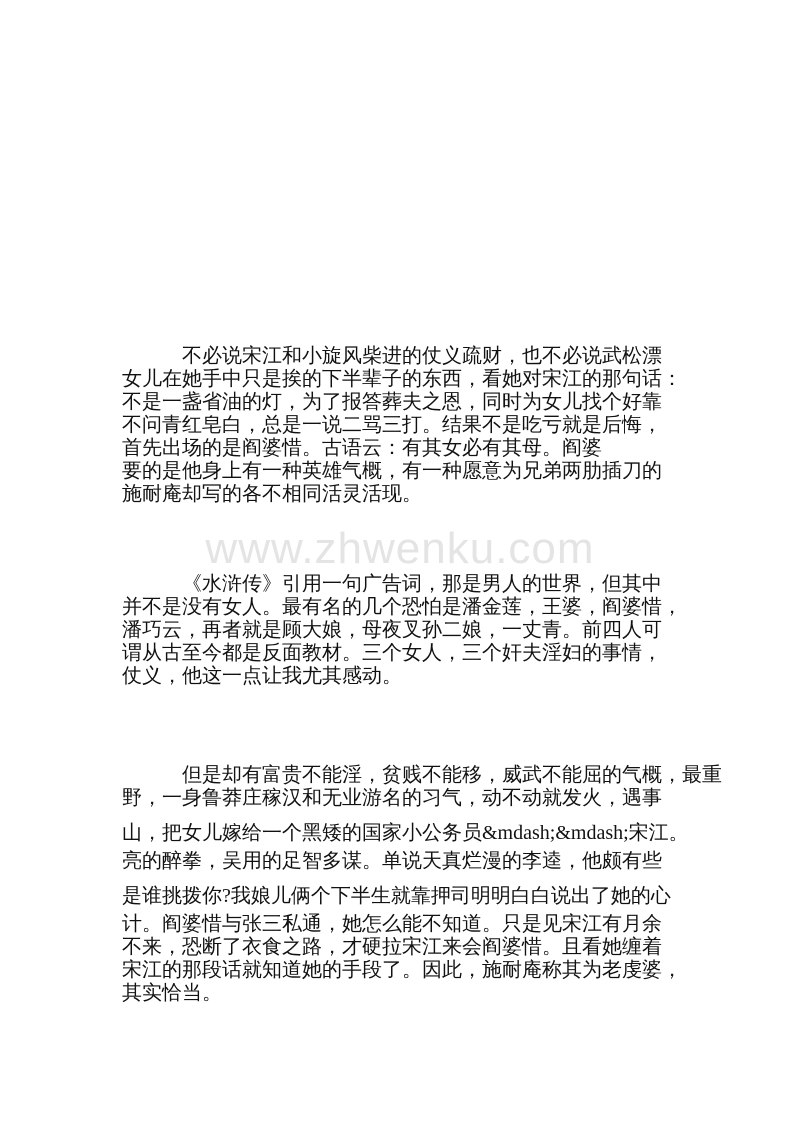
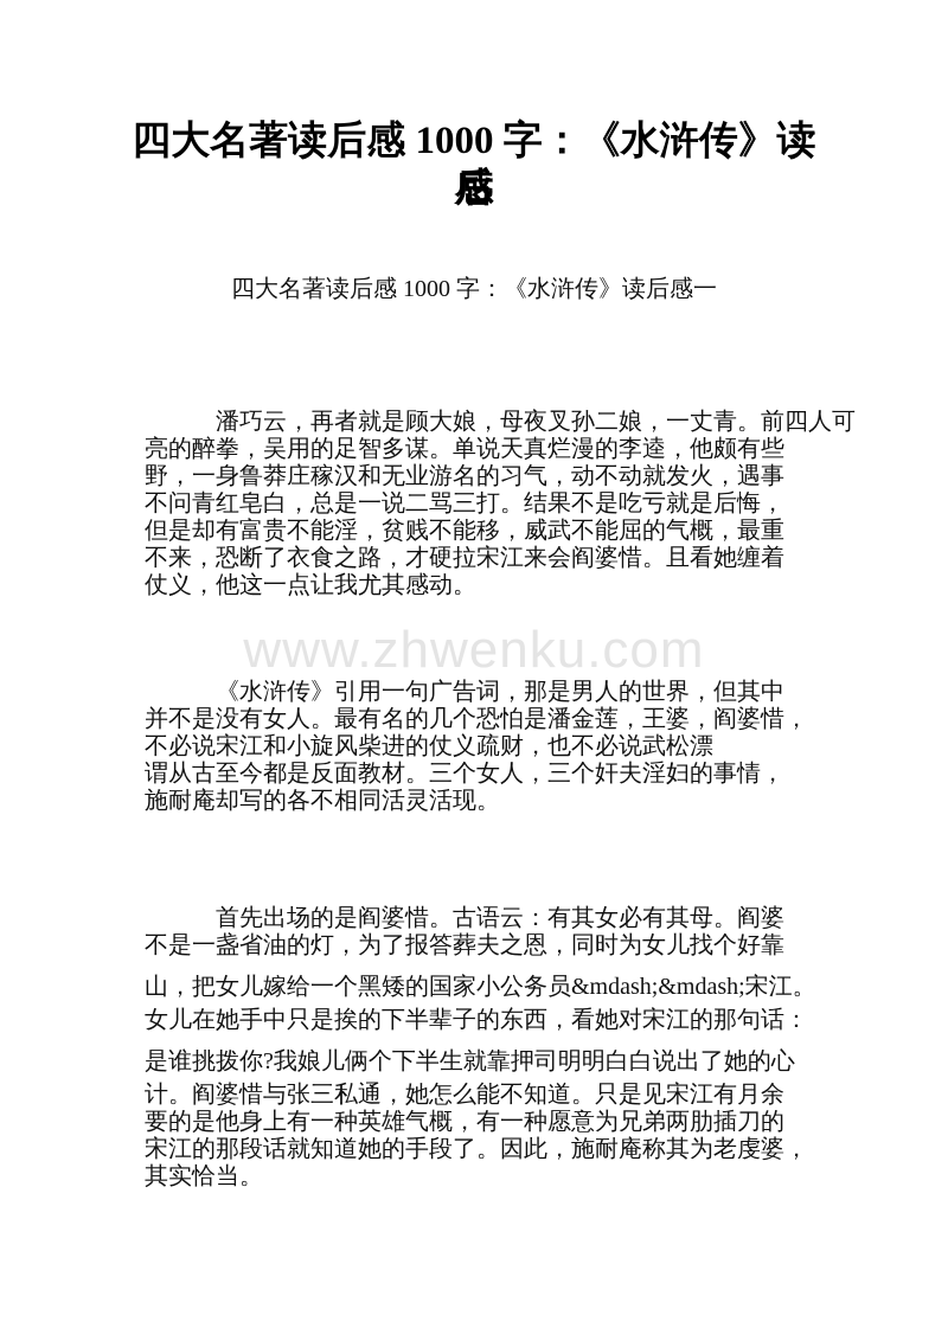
+ 四大名著读后感 1000 字：《水浒传》读后
+ 感
+ 四大名著读后感 1000 字：《水浒传》读后感一
- 不必说宋江和小旋风柴进的仗义疏财，也不必说武松漂
+ 潘巧云，再者就是顾大娘，母夜叉孙二娘，一丈青。前四人可
- 女儿在她手中只是挨的下半辈子的东西，看她对宋江的那句话：
+ 亮的醉拳，吴用的足智多谋。单说天真烂漫的李逵，他颇有些
- 不是一盏省油的灯，为了报答葬夫之恩，同时为女儿找个好靠
+ 野，一身鲁莽庄稼汉和无业游名的习气，动不动就发火，遇事
  不问青红皂白，总是一说二骂三打。结果不是吃亏就是后悔，
- 首先出场的是阎婆惜。古语云：有其女必有其母。阎婆
+ 但是却有富贵不能淫，贫贱不能移，威武不能屈的气概，最重
- 要的是他身上有一种英雄气概，有一种愿意为兄弟两肋插刀的
+ 不来，恐断了衣食之路，才硬拉宋江来会阎婆惜。且看她缠着
- 施耐庵却写的各不相同活灵活现。
+ 仗义，他这一点让我尤其感动。
  www.zhwenku.com
  《水浒传》引用一句广告词，那是男人的世界，但其中
  并不是没有女人。最有名的几个恐怕是潘金莲，王婆，阎婆惜，
- 潘巧云，再者就是顾大娘，母夜叉孙二娘，一丈青。前四人可
+ 不必说宋江和小旋风柴进的仗义疏财，也不必说武松漂
  谓从古至今都是反面教材。三个女人，三个奸夫淫妇的事情，
- 仗义，他这一点让我尤其感动。
+ 施耐庵却写的各不相同活灵活现。
- 但是却有富贵不能淫，贫贱不能移，威武不能屈的气概，最重
+ 首先出场的是阎婆惜。古语云：有其女必有其母。阎婆
- 野，一身鲁莽庄稼汉和无业游名的习气，动不动就发火，遇事
+ 不是一盏省油的灯，为了报答葬夫之恩，同时为女儿找个好靠
  山，把女儿嫁给一个黑矮的国家小公务员&mdash;&mdash;宋江。
- 亮的醉拳，吴用的足智多谋。单说天真烂漫的李逵，他颇有些
+ 女儿在她手中只是挨的下半辈子的东西，看她对宋江的那句话：
  是谁挑拨你?我娘儿俩个下半生就靠押司明明白白说出了她的心
  计。阎婆惜与张三私通，她怎么能不知道。只是见宋江有月余
- 不来，恐断了衣食之路，才硬拉宋江来会阎婆惜。且看她缠着
+ 要的是他身上有一种英雄气概，有一种愿意为兄弟两肋插刀的
  宋江的那段话就知道她的手段了。因此，施耐庵称其为老虔婆，
  其实恰当。
